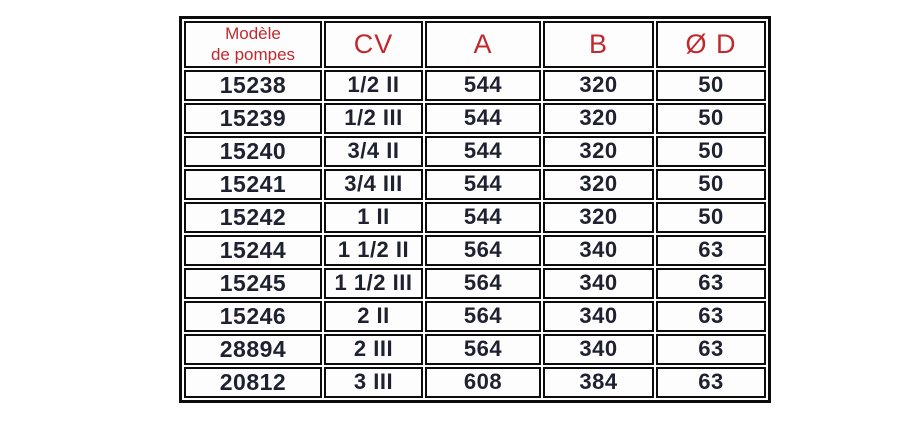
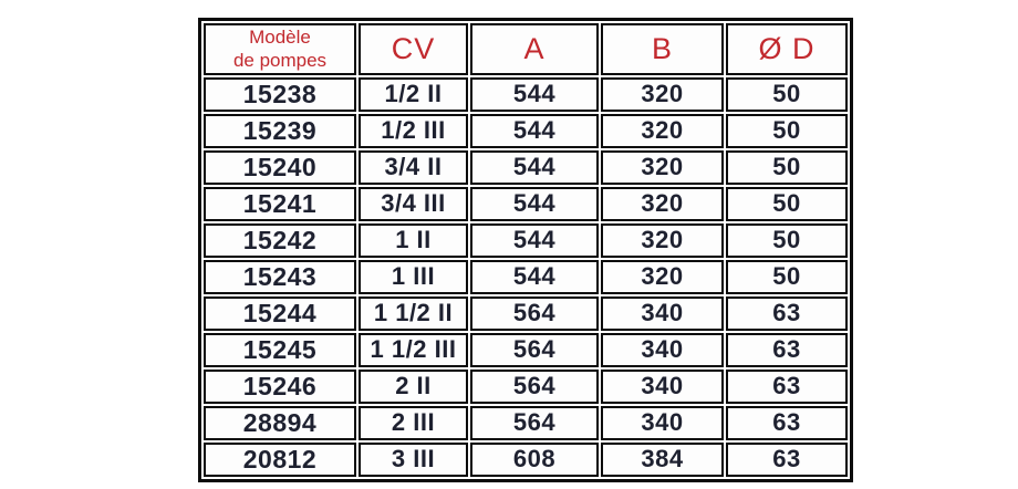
  Modèle de pompes	CV	A	B	Ø D
  15238	1/2 II	544	320	50
  15239	1/2 III	544	320	50
  15240	3/4 II	544	320	50
  15241	3/4 III	544	320	50
  15242	1 II	544	320	50
+ 15243	1 III	544	320	50
  15244	1 1/2 II	564	340	63
  15245	1 1/2 III	564	340	63
  15246	2 II	564	340	63
  28894	2 III	564	340	63
  20812	3 III	608	384	63
